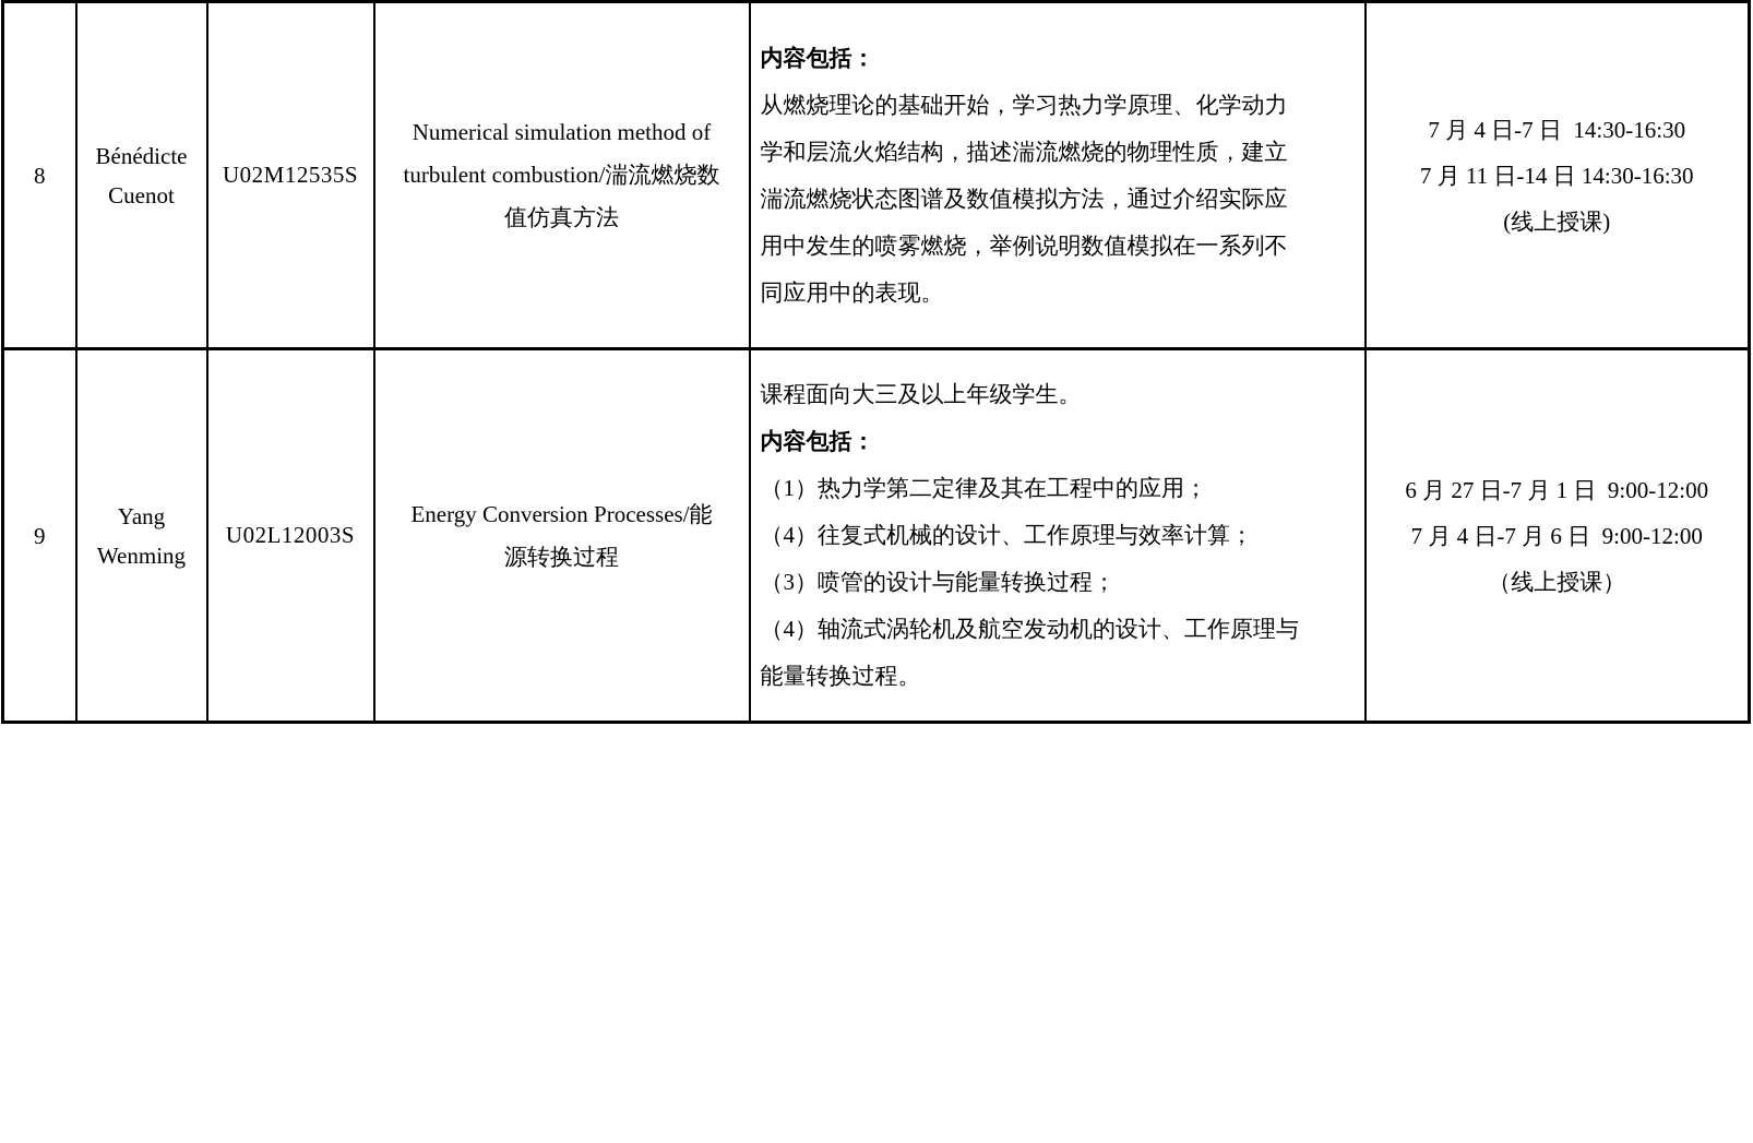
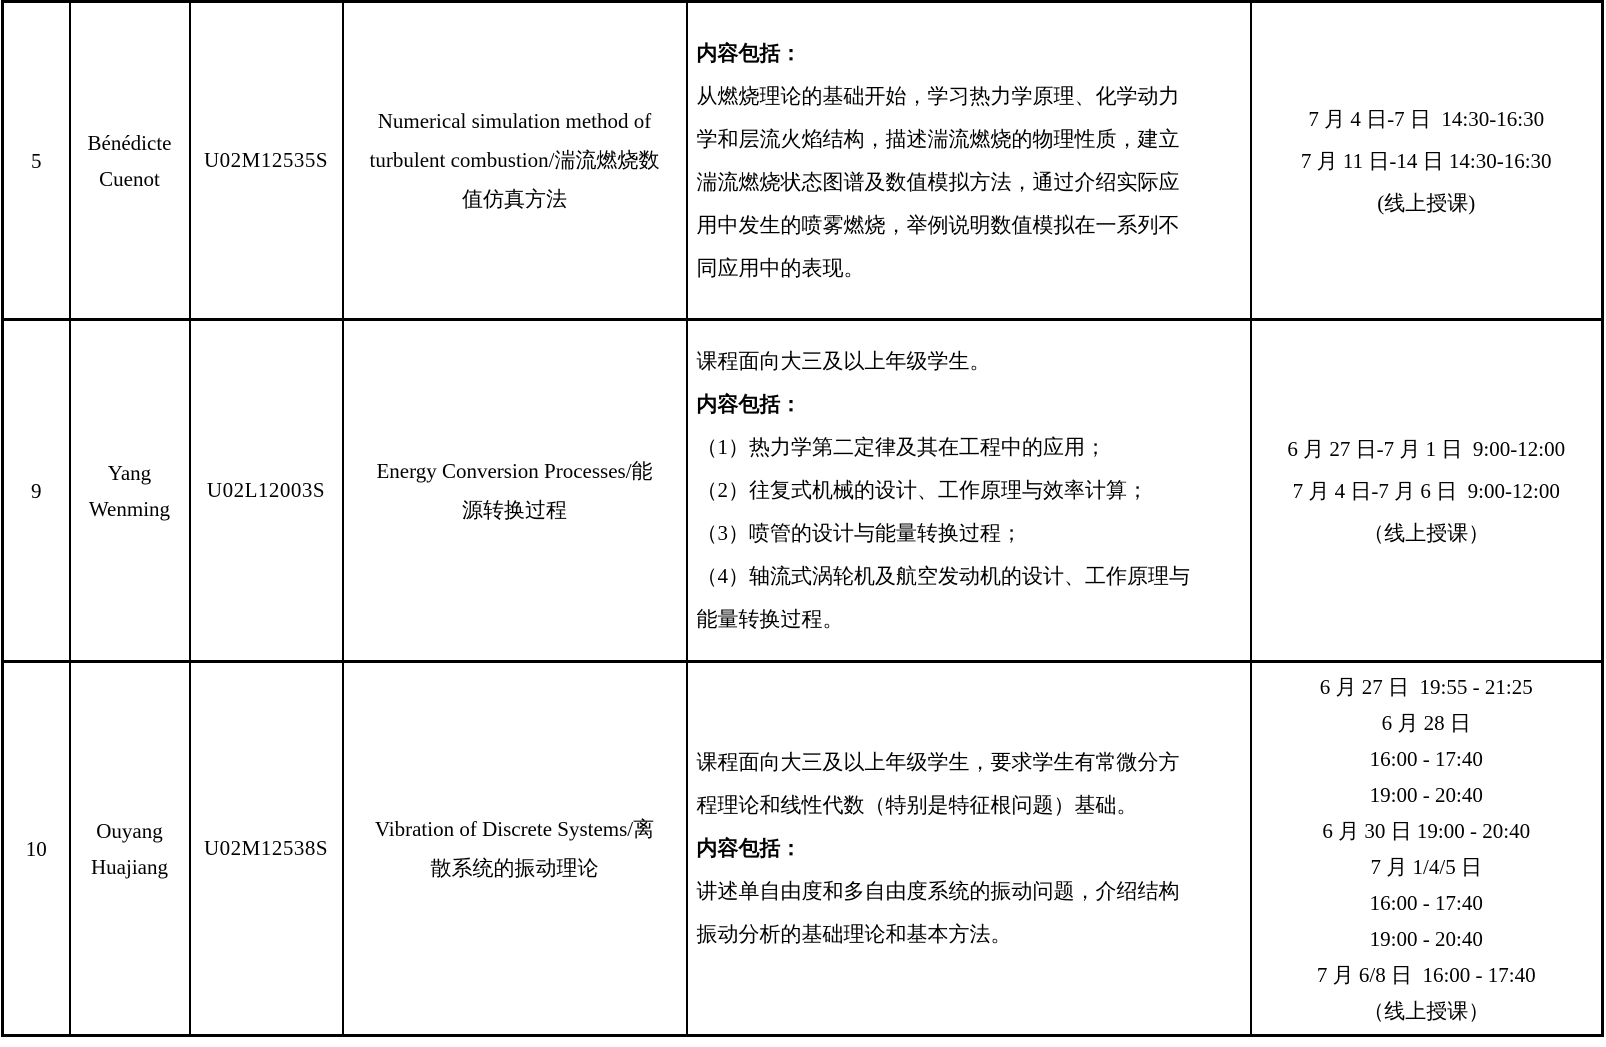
- 8	Bénédicte Cuenot	U02M12535S	Numerical simulation method of turbulent combustion/湍流燃烧数 值仿真方法	内容包括： 从燃烧理论的基础开始，学习热力学原理、化学动力 学和层流火焰结构，描述湍流燃烧的物理性质，建立 湍流燃烧状态图谱及数值模拟方法，通过介绍实际应 用中发生的喷雾燃烧，举例说明数值模拟在一系列不 同应用中的表现。	7 月 4 日-7 日 14:30-16:30 7 月 11 日-14 日 14:30-16:30 (线上授课)
+ 5	Bénédicte Cuenot	U02M12535S	Numerical simulation method of turbulent combustion/湍流燃烧数 值仿真方法	内容包括： 从燃烧理论的基础开始，学习热力学原理、化学动力 学和层流火焰结构，描述湍流燃烧的物理性质，建立 湍流燃烧状态图谱及数值模拟方法，通过介绍实际应 用中发生的喷雾燃烧，举例说明数值模拟在一系列不 同应用中的表现。	7 月 4 日-7 日 14:30-16:30 7 月 11 日-14 日 14:30-16:30 (线上授课)
- 9	Yang Wenming	U02L12003S	Energy Conversion Processes/能 源转换过程	课程面向大三及以上年级学生。 内容包括： （1）热力学第二定律及其在工程中的应用； （4）往复式机械的设计、工作原理与效率计算； （3）喷管的设计与能量转换过程； （4）轴流式涡轮机及航空发动机的设计、工作原理与 能量转换过程。	6 月 27 日-7 月 1 日 9:00-12:00 7 月 4 日-7 月 6 日 9:00-12:00 （线上授课）
+ 9	Yang Wenming	U02L12003S	Energy Conversion Processes/能 源转换过程	课程面向大三及以上年级学生。 内容包括： （1）热力学第二定律及其在工程中的应用； （2）往复式机械的设计、工作原理与效率计算； （3）喷管的设计与能量转换过程； （4）轴流式涡轮机及航空发动机的设计、工作原理与 能量转换过程。	6 月 27 日-7 月 1 日 9:00-12:00 7 月 4 日-7 月 6 日 9:00-12:00 （线上授课）
+ 10	Ouyang Huajiang	U02M12538S	Vibration of Discrete Systems/离 散系统的振动理论	课程面向大三及以上年级学生，要求学生有常微分方 程理论和线性代数（特别是特征根问题）基础。 内容包括： 讲述单自由度和多自由度系统的振动问题，介绍结构 振动分析的基础理论和基本方法。	6 月 27 日 19:55 - 21:25 6 月 28 日 16:00 - 17:40 19:00 - 20:40 6 月 30 日 19:00 - 20:40 7 月 1/4/5 日 16:00 - 17:40 19:00 - 20:40 7 月 6/8 日 16:00 - 17:40 （线上授课）
